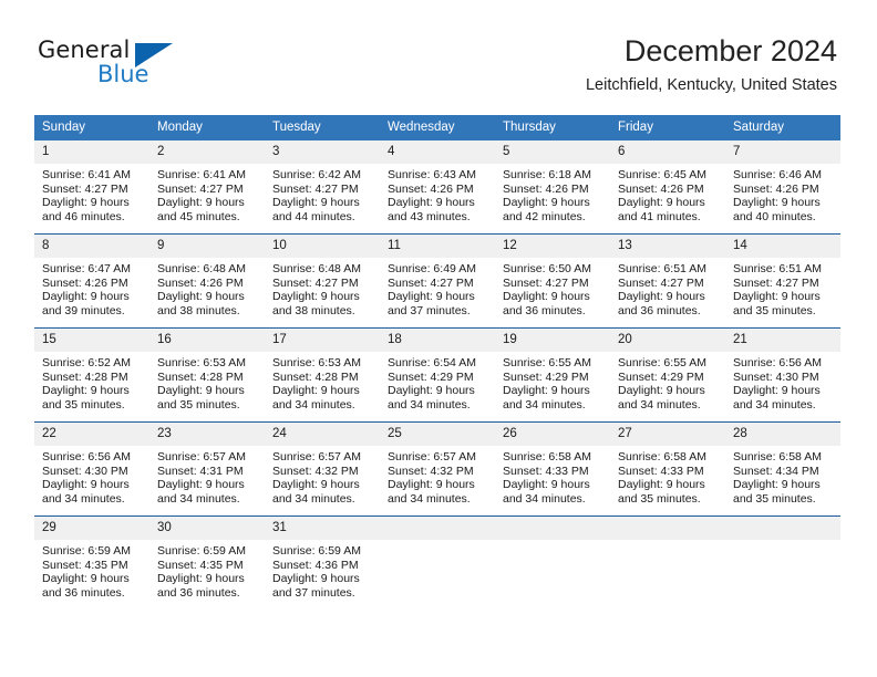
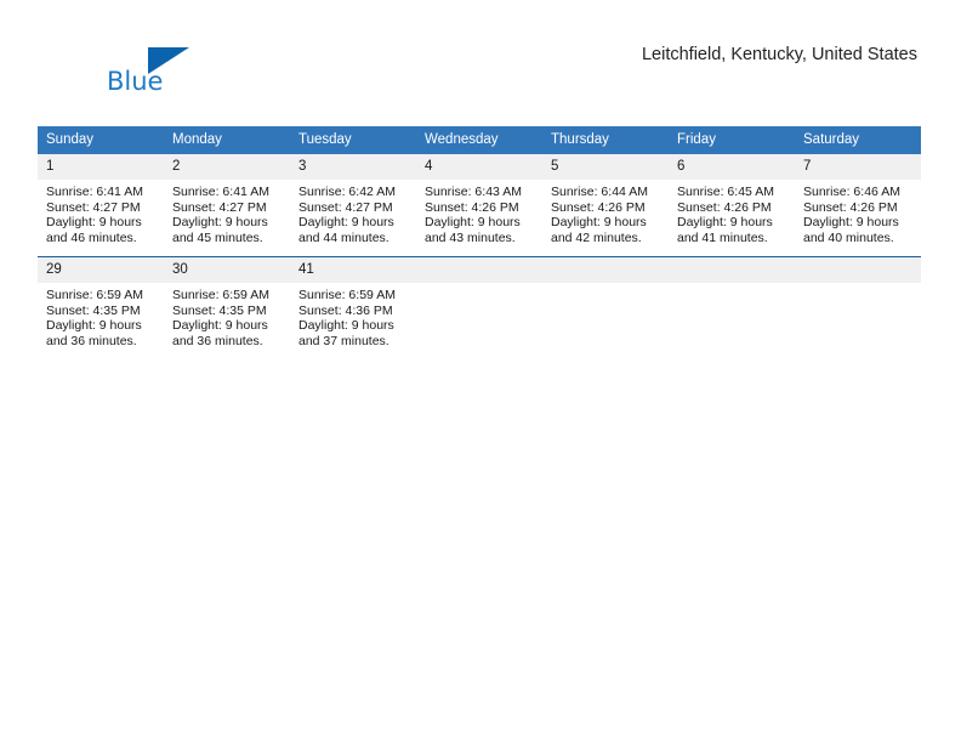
- General
  Blue
- December 2024
  Leitchfield, Kentucky, United States
  Sunday	Monday	Tuesday	Wednesday	Thursday	Friday	Saturday
- 1Sunrise: 6:41 AMSunset: 4:27 PMDaylight: 9 hoursand 46 minutes.	2Sunrise: 6:41 AMSunset: 4:27 PMDaylight: 9 hoursand 45 minutes.	3Sunrise: 6:42 AMSunset: 4:27 PMDaylight: 9 hoursand 44 minutes.	4Sunrise: 6:43 AMSunset: 4:26 PMDaylight: 9 hoursand 43 minutes.	5Sunrise: 6:18 AMSunset: 4:26 PMDaylight: 9 hoursand 42 minutes.	6Sunrise: 6:45 AMSunset: 4:26 PMDaylight: 9 hoursand 41 minutes.	7Sunrise: 6:46 AMSunset: 4:26 PMDaylight: 9 hoursand 40 minutes.
+ 1Sunrise: 6:41 AMSunset: 4:27 PMDaylight: 9 hoursand 46 minutes.	2Sunrise: 6:41 AMSunset: 4:27 PMDaylight: 9 hoursand 45 minutes.	3Sunrise: 6:42 AMSunset: 4:27 PMDaylight: 9 hoursand 44 minutes.	4Sunrise: 6:43 AMSunset: 4:26 PMDaylight: 9 hoursand 43 minutes.	5Sunrise: 6:44 AMSunset: 4:26 PMDaylight: 9 hoursand 42 minutes.	6Sunrise: 6:45 AMSunset: 4:26 PMDaylight: 9 hoursand 41 minutes.	7Sunrise: 6:46 AMSunset: 4:26 PMDaylight: 9 hoursand 40 minutes.
- 8Sunrise: 6:47 AMSunset: 4:26 PMDaylight: 9 hoursand 39 minutes.	9Sunrise: 6:48 AMSunset: 4:26 PMDaylight: 9 hoursand 38 minutes.	10Sunrise: 6:48 AMSunset: 4:27 PMDaylight: 9 hoursand 38 minutes.	11Sunrise: 6:49 AMSunset: 4:27 PMDaylight: 9 hoursand 37 minutes.	12Sunrise: 6:50 AMSunset: 4:27 PMDaylight: 9 hoursand 36 minutes.	13Sunrise: 6:51 AMSunset: 4:27 PMDaylight: 9 hoursand 36 minutes.	14Sunrise: 6:51 AMSunset: 4:27 PMDaylight: 9 hoursand 35 minutes.
- 15Sunrise: 6:52 AMSunset: 4:28 PMDaylight: 9 hoursand 35 minutes.	16Sunrise: 6:53 AMSunset: 4:28 PMDaylight: 9 hoursand 35 minutes.	17Sunrise: 6:53 AMSunset: 4:28 PMDaylight: 9 hoursand 34 minutes.	18Sunrise: 6:54 AMSunset: 4:29 PMDaylight: 9 hoursand 34 minutes.	19Sunrise: 6:55 AMSunset: 4:29 PMDaylight: 9 hoursand 34 minutes.	20Sunrise: 6:55 AMSunset: 4:29 PMDaylight: 9 hoursand 34 minutes.	21Sunrise: 6:56 AMSunset: 4:30 PMDaylight: 9 hoursand 34 minutes.
- 22Sunrise: 6:56 AMSunset: 4:30 PMDaylight: 9 hoursand 34 minutes.	23Sunrise: 6:57 AMSunset: 4:31 PMDaylight: 9 hoursand 34 minutes.	24Sunrise: 6:57 AMSunset: 4:32 PMDaylight: 9 hoursand 34 minutes.	25Sunrise: 6:57 AMSunset: 4:32 PMDaylight: 9 hoursand 34 minutes.	26Sunrise: 6:58 AMSunset: 4:33 PMDaylight: 9 hoursand 34 minutes.	27Sunrise: 6:58 AMSunset: 4:33 PMDaylight: 9 hoursand 35 minutes.	28Sunrise: 6:58 AMSunset: 4:34 PMDaylight: 9 hoursand 35 minutes.
- 29Sunrise: 6:59 AMSunset: 4:35 PMDaylight: 9 hoursand 36 minutes.	30Sunrise: 6:59 AMSunset: 4:35 PMDaylight: 9 hoursand 36 minutes.	31Sunrise: 6:59 AMSunset: 4:36 PMDaylight: 9 hoursand 37 minutes.
+ 29Sunrise: 6:59 AMSunset: 4:35 PMDaylight: 9 hoursand 36 minutes.	30Sunrise: 6:59 AMSunset: 4:35 PMDaylight: 9 hoursand 36 minutes.	41Sunrise: 6:59 AMSunset: 4:36 PMDaylight: 9 hoursand 37 minutes.
